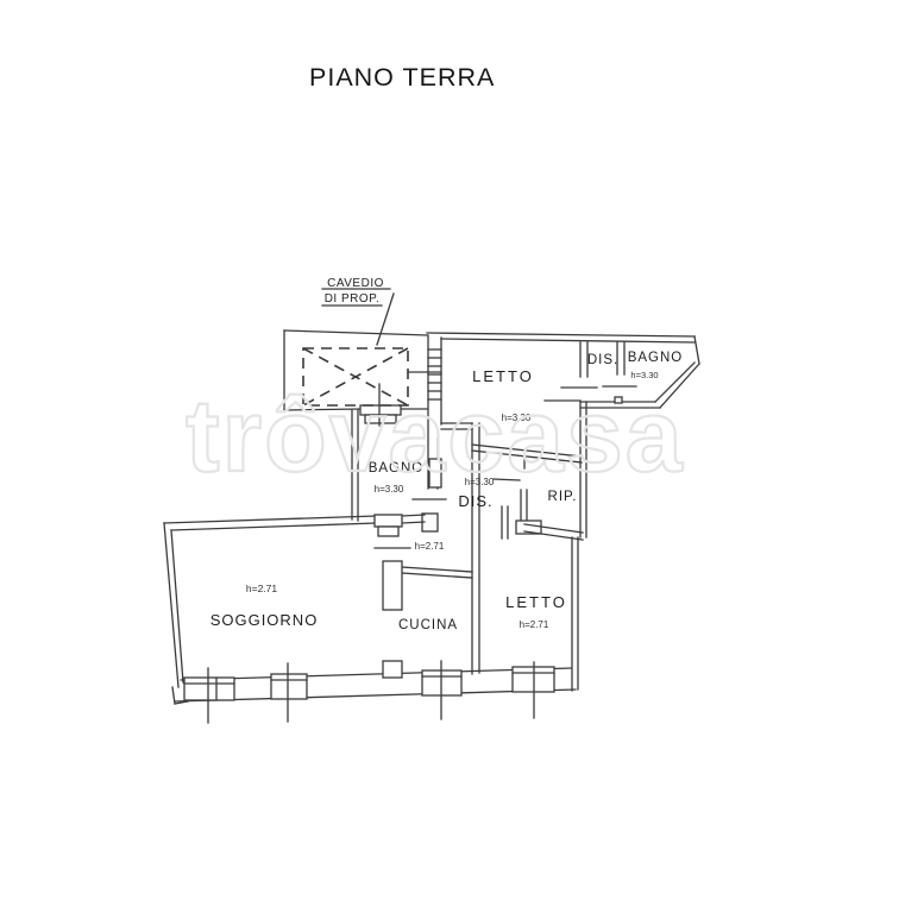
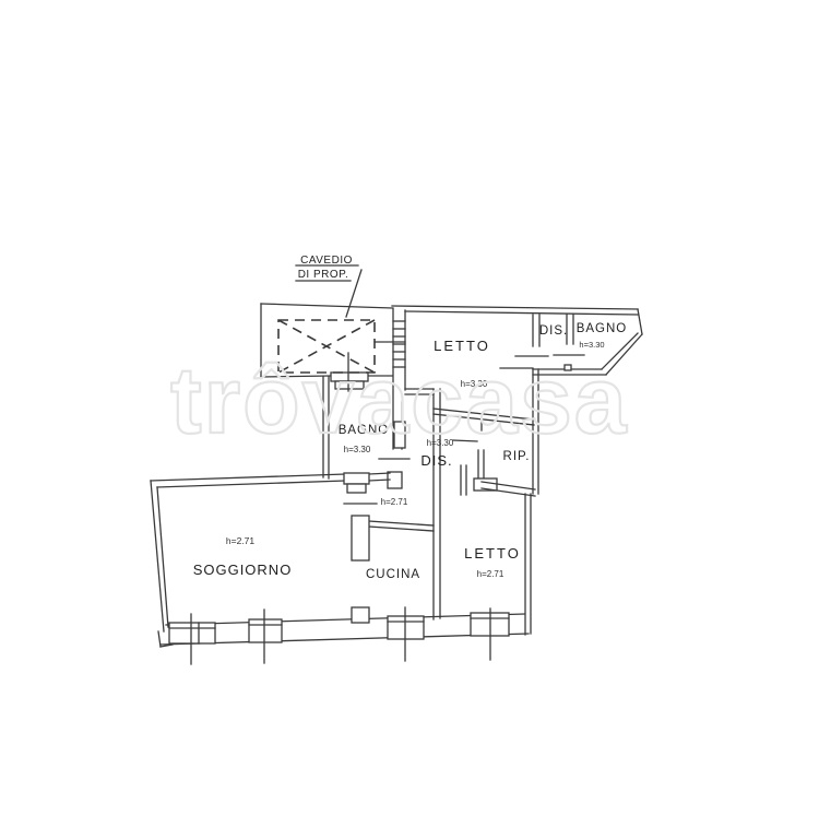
- PIANO TERRA
  CAVEDIO
  DI PROP.
  LETTO
  h=3.30
  DIS.
  BAGNO
  h=3.30
  BAGNO
  h=3.30
  h=3.30
  DIS.
  RIP.
  h=2.71
  h=2.71
  SOGGIORNO
  CUCINA
  LETTO
  h=2.71
  trôvacasa
